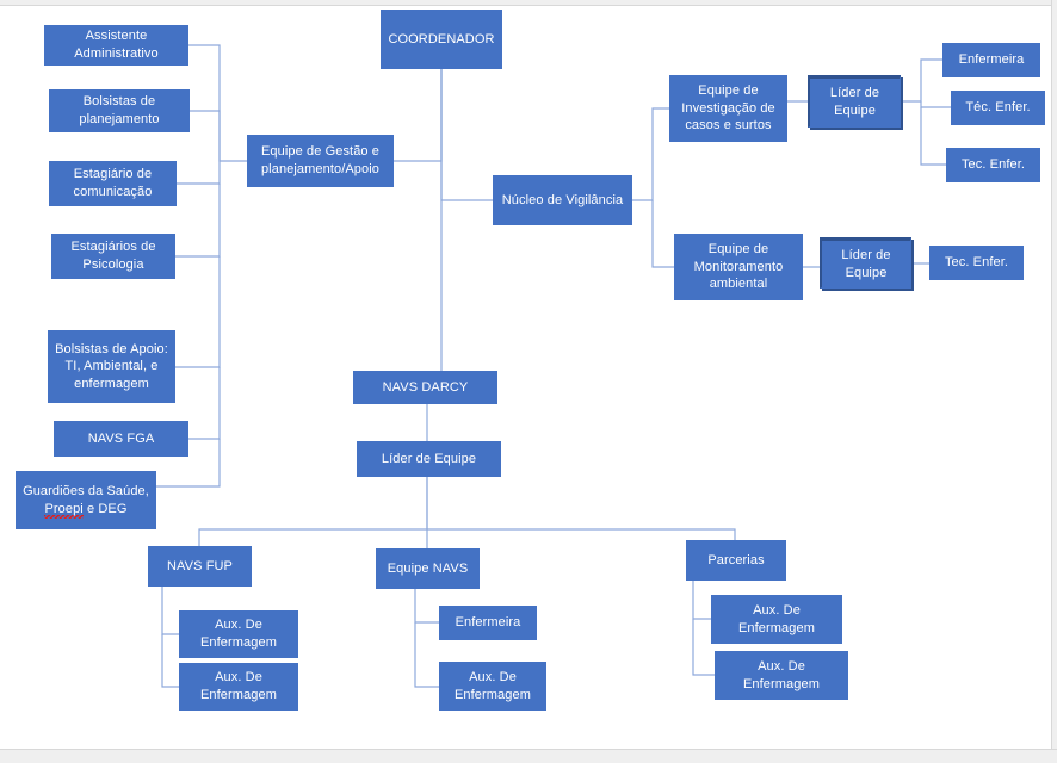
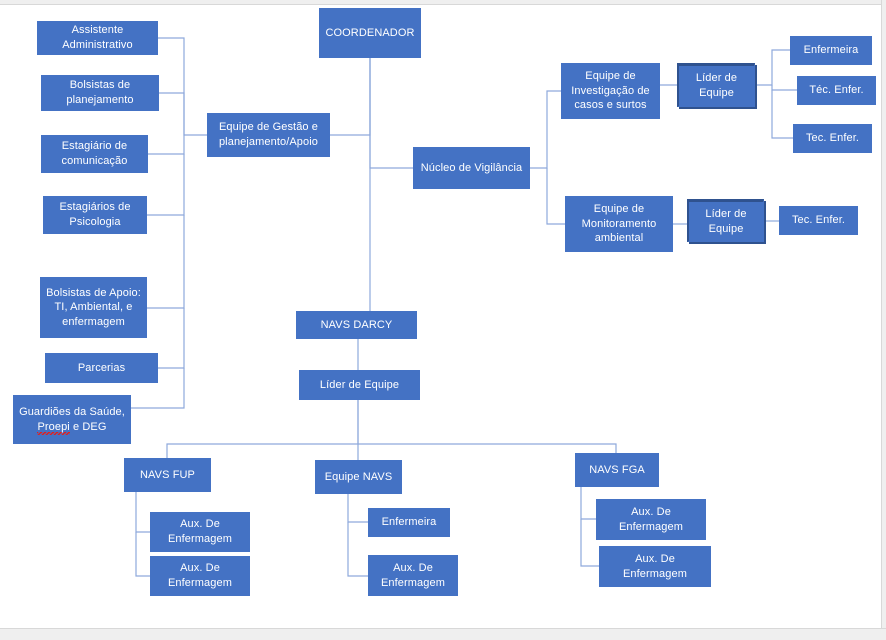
  COORDENADOR
  Assistente
  Administrativo
  Bolsistas de
  planejamento
  Estagiário de
  comunicação
  Estagiários de
  Psicologia
  Bolsistas de Apoio:
  TI, Ambiental, e
  enfermagem
- NAVS FGA
+ Parcerias
  Guardiões da Saúde,
  Proepi e DEG
  Equipe de Gestão e
  planejamento/Apoio
  Núcleo de Vigilância
  Equipe de
  Investigação de
  casos e surtos
  Líder de
  Equipe
  Enfermeira
  Téc. Enfer.
  Tec. Enfer.
  Equipe de
  Monitoramento
  ambiental
  Líder de
  Equipe
  Tec. Enfer.
  NAVS DARCY
  Líder de Equipe
  NAVS FUP
  Aux. De
  Enfermagem
  Aux. De
  Enfermagem
  Equipe NAVS
  Enfermeira
  Aux. De
  Enfermagem
- Parcerias
+ NAVS FGA
  Aux. De
  Enfermagem
  Aux. De
  Enfermagem
